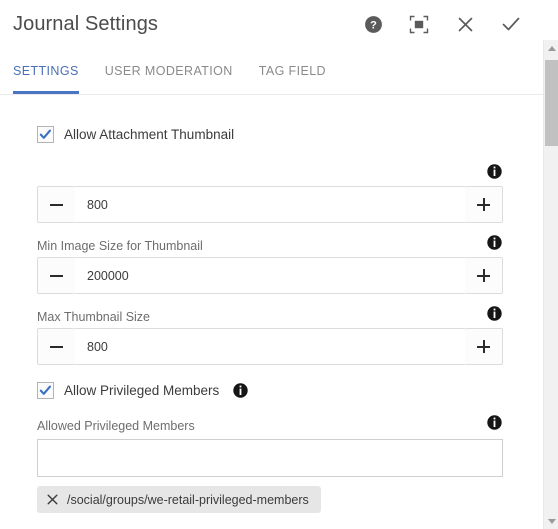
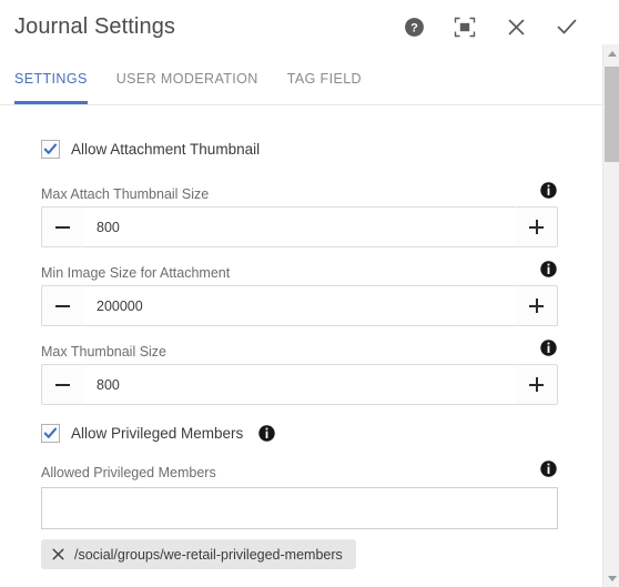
  Journal Settings
  ?
  SETTINGS
  USER MODERATION
  TAG FIELD
  Allow Attachment Thumbnail
+ Max Attach Thumbnail Size
  800
- Min Image Size for Thumbnail
+ Min Image Size for Attachment
  200000
  Max Thumbnail Size
  800
  Allow Privileged Members
  Allowed Privileged Members
  /social/groups/we-retail-privileged-members
